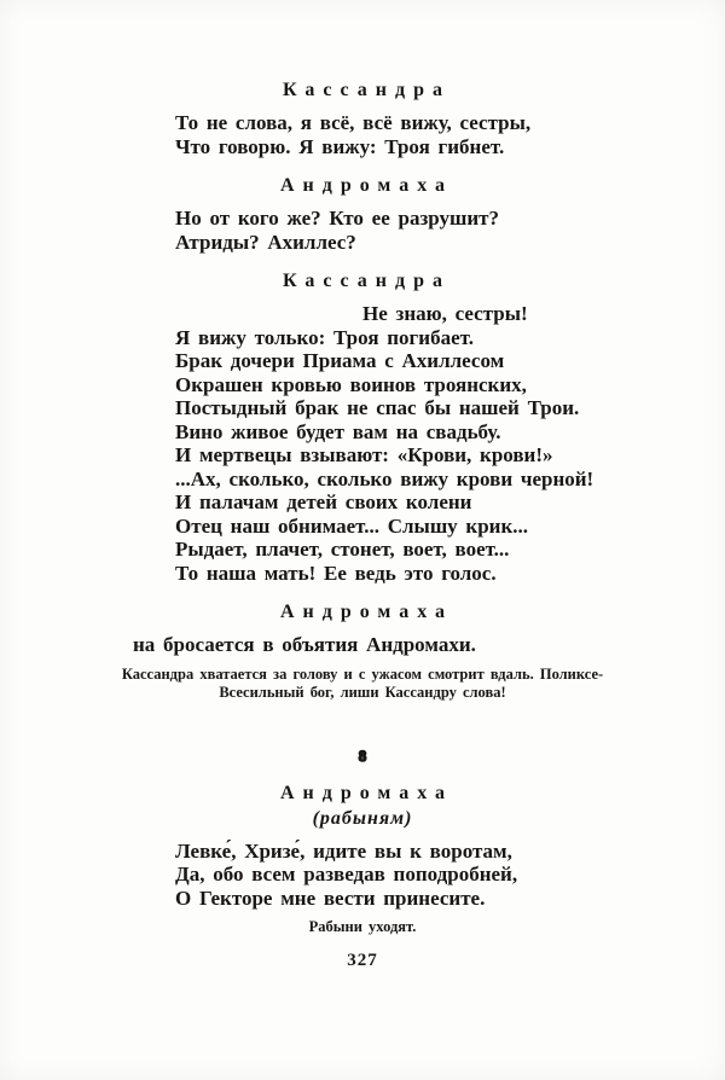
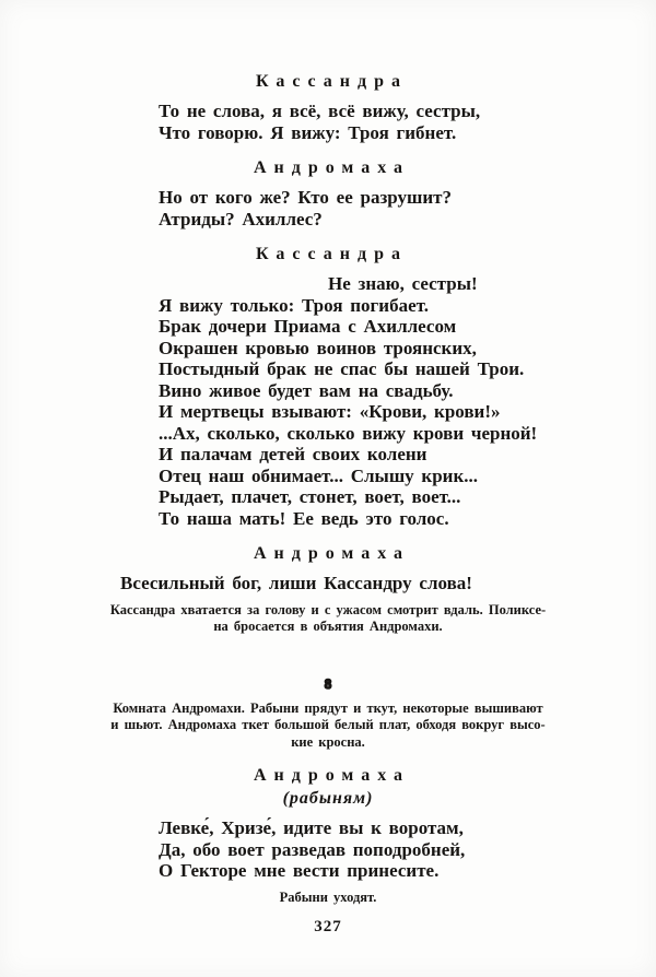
  Кассандра
  То не слова, я всё, всё вижу, сестры,
  Что говорю. Я вижу: Троя гибнет.
  Андромаха
  Но от кого же? Кто ее разрушит?
  Атриды? Ахиллес?
  Кассандра
  Не знаю, сестры!
  Я вижу только: Троя погибает.
  Брак дочери Приама с Ахиллесом
  Окрашен кровью воинов троянских,
  Постыдный брак не спас бы нашей Трои.
  Вино живое будет вам на свадьбу.
  И мертвецы взывают: «Крови, крови!»
  ...Ах, сколько, сколько вижу крови черной!
  И палачам детей своих колени
  Отец наш обнимает... Слышу крик...
  Рыдает, плачет, стонет, воет, воет...
  То наша мать! Ее ведь это голос.
  Андромаха
- на бросается в объятия Андромахи.
+ Всесильный бог, лиши Кассандру слова!
  Кассандра хватается за голову и с ужасом смотрит вдаль. Поликсе-
- Всесильный бог, лиши Кассандру слова!
+ на бросается в объятия Андромахи.
  8
+ Комната Андромахи. Рабыни прядут и ткут, некоторые вышивают
+ и шьют. Андромаха ткет большой белый плат, обходя вокруг высо-
+ кие кросна.
  Андромаха
  (рабыням)
  Левке́, Хризе́, идите вы к воротам,
- Да, обо всем разведав поподробней,
+ Да, обо воет разведав поподробней,
  О Гекторе мне вести принесите.
  Рабыни уходят.
  327
